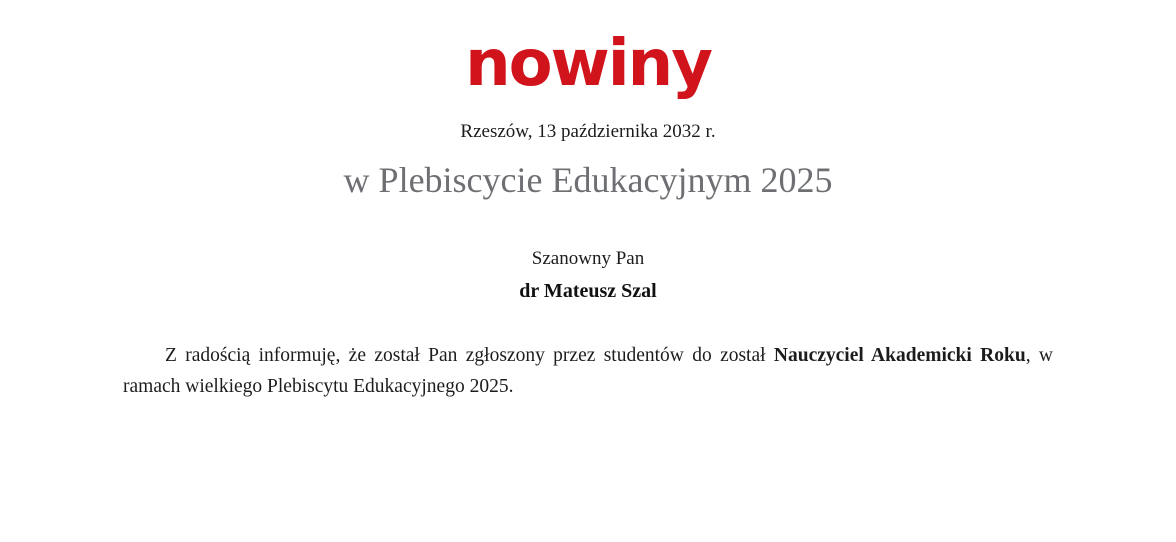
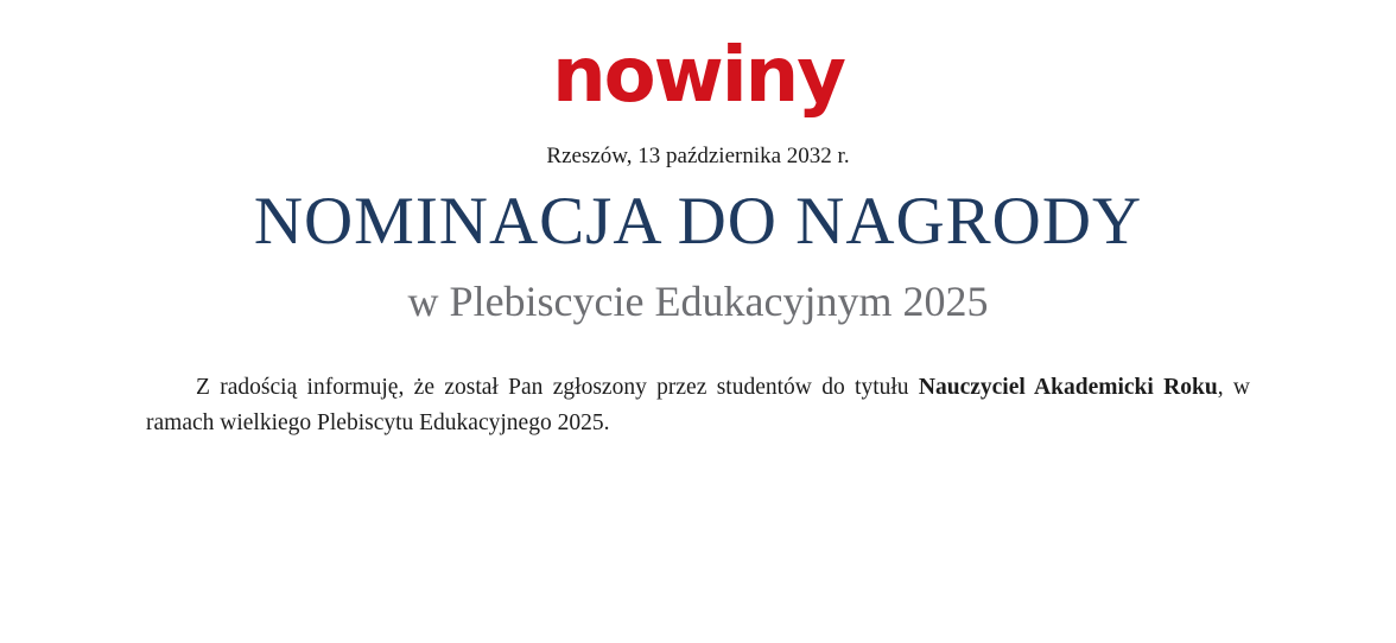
  nowiny
  Rzeszów, 13 października 2032 r.
+ NOMINACJA DO NAGRODY
  w Plebiscycie Edukacyjnym 2025
- Szanowny Pan
- dr Mateusz Szal
- Z radością informuję, że został Pan zgłoszony przez studentów do został Nauczyciel Akademicki Roku, w ramach wielkiego Plebiscytu Edukacyjnego 2025.
+ Z radością informuję, że został Pan zgłoszony przez studentów do tytułu Nauczyciel Akademicki Roku, w ramach wielkiego Plebiscytu Edukacyjnego 2025.
